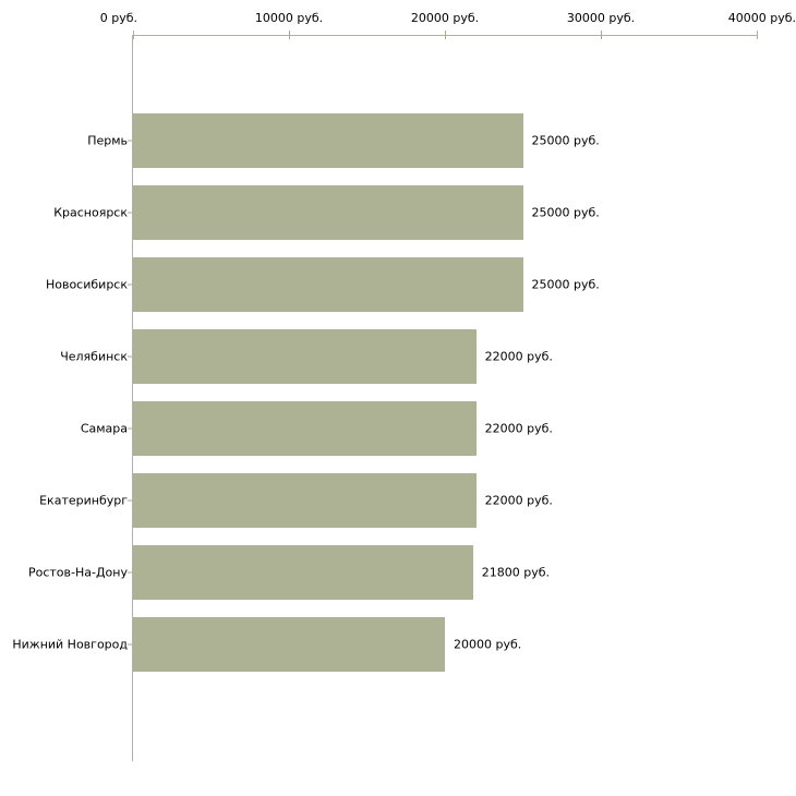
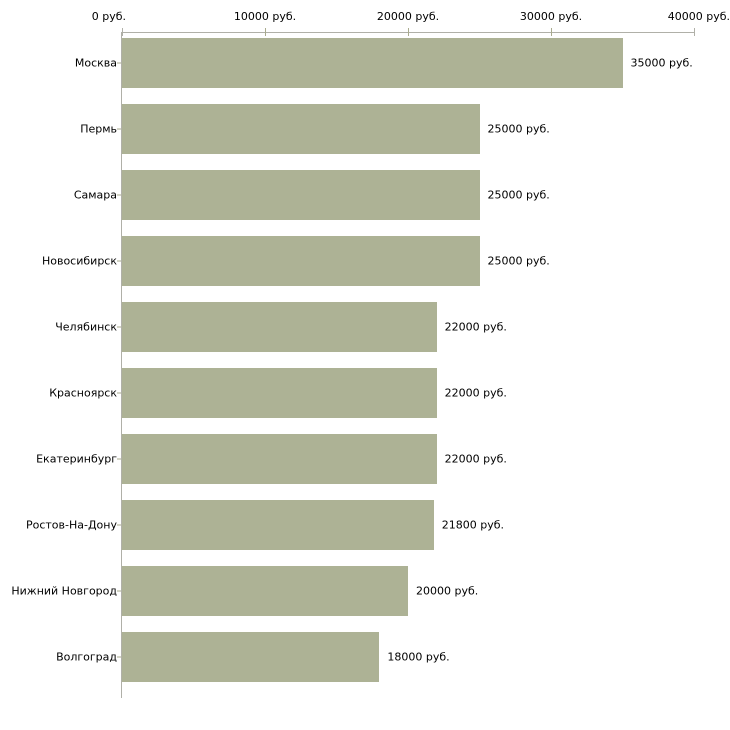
  0 руб.
  10000 руб.
  20000 руб.
  30000 руб.
  40000 руб.
+ Москва
+ 35000 руб.
  Пермь
  25000 руб.
- Красноярск
+ Самара
  25000 руб.
  Новосибирск
  25000 руб.
  Челябинск
  22000 руб.
- Самара
+ Красноярск
  22000 руб.
  Екатеринбург
  22000 руб.
  Ростов-На-Дону
  21800 руб.
  Нижний Новгород
  20000 руб.
+ Волгоград
+ 18000 руб.
